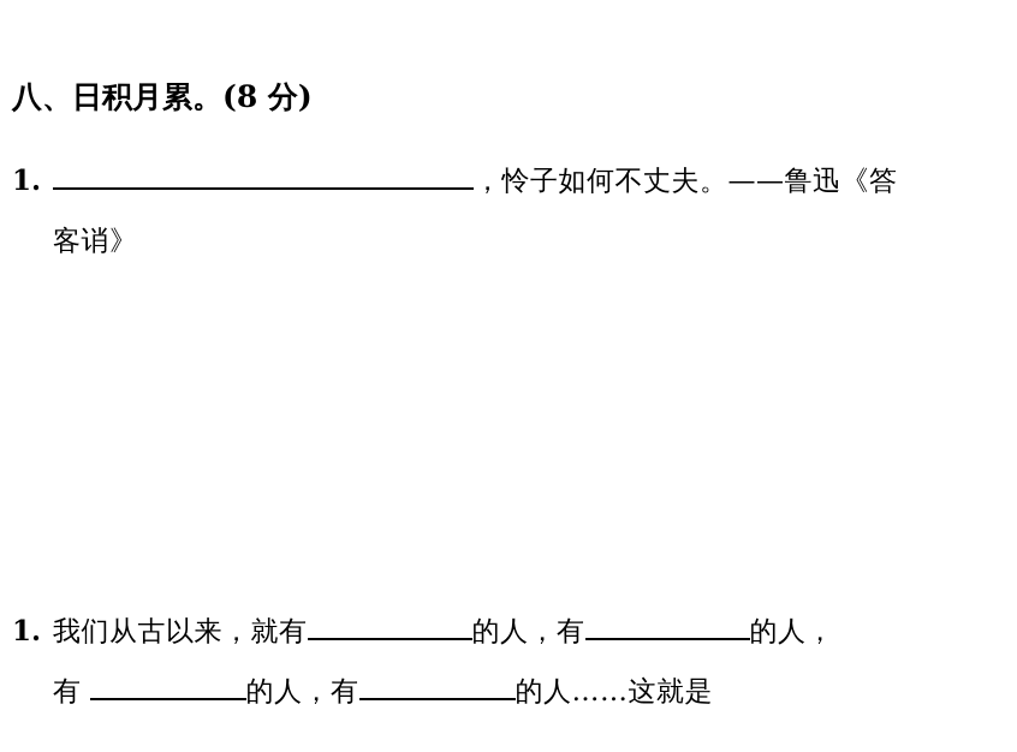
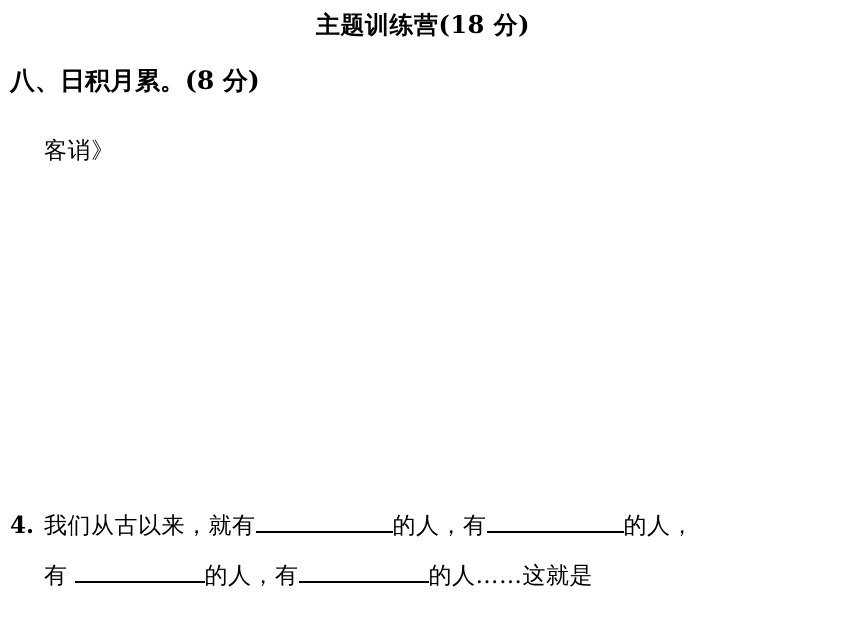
+ 主题训练营(18 分)
  八、日积月累。(8 分)
- 1. ，怜子如何不丈夫。——鲁迅《答
  客诮》
- 1. 我们从古以来，就有 的人，有 的人，
+ 4. 我们从古以来，就有 的人，有 的人，
  有 的人，有 的人……这就是
